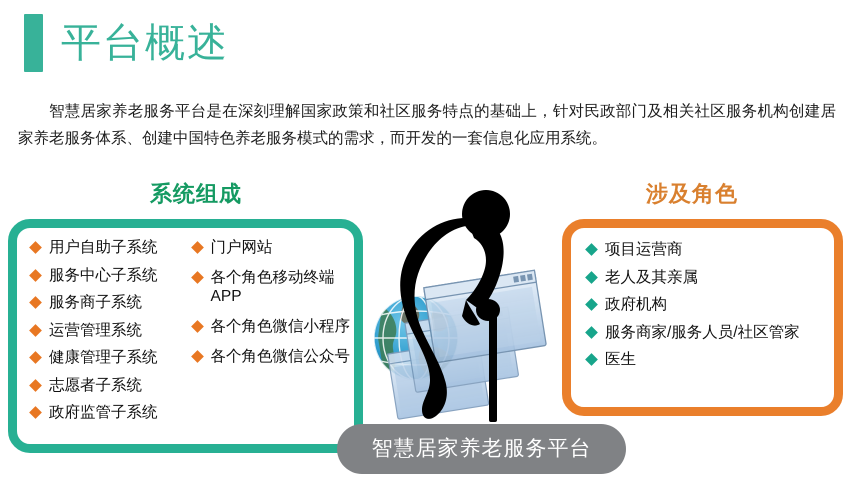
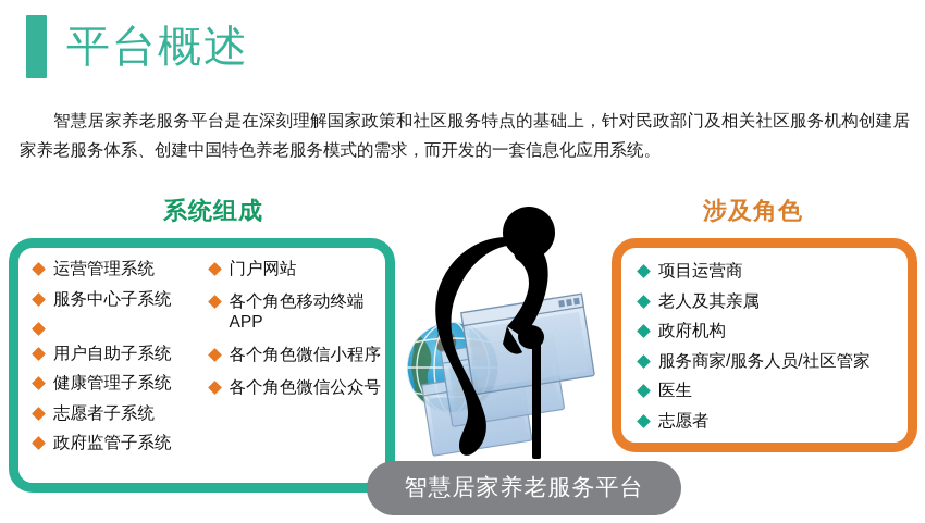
  平台概述
  智慧居家养老服务平台是在深刻理解国家政策和社区服务特点的基础上，针对民政部门及相关社区服务机构创建居家养老服务体系、创建中国特色养老服务模式的需求，而开发的一套信息化应用系统。
  系统组成
  涉及角色
- 用户自助子系统
+ 运营管理系统
  服务中心子系统
- 服务商子系统
- 运营管理系统
+ 用户自助子系统
  健康管理子系统
  志愿者子系统
  政府监管子系统
  门户网站
  各个角色移动终端
  APP
  各个角色微信小程序
  各个角色微信公众号
  项目运营商
  老人及其亲属
  政府机构
  服务商家/服务人员/社区管家
  医生
+ 志愿者
  智慧居家养老服务平台
